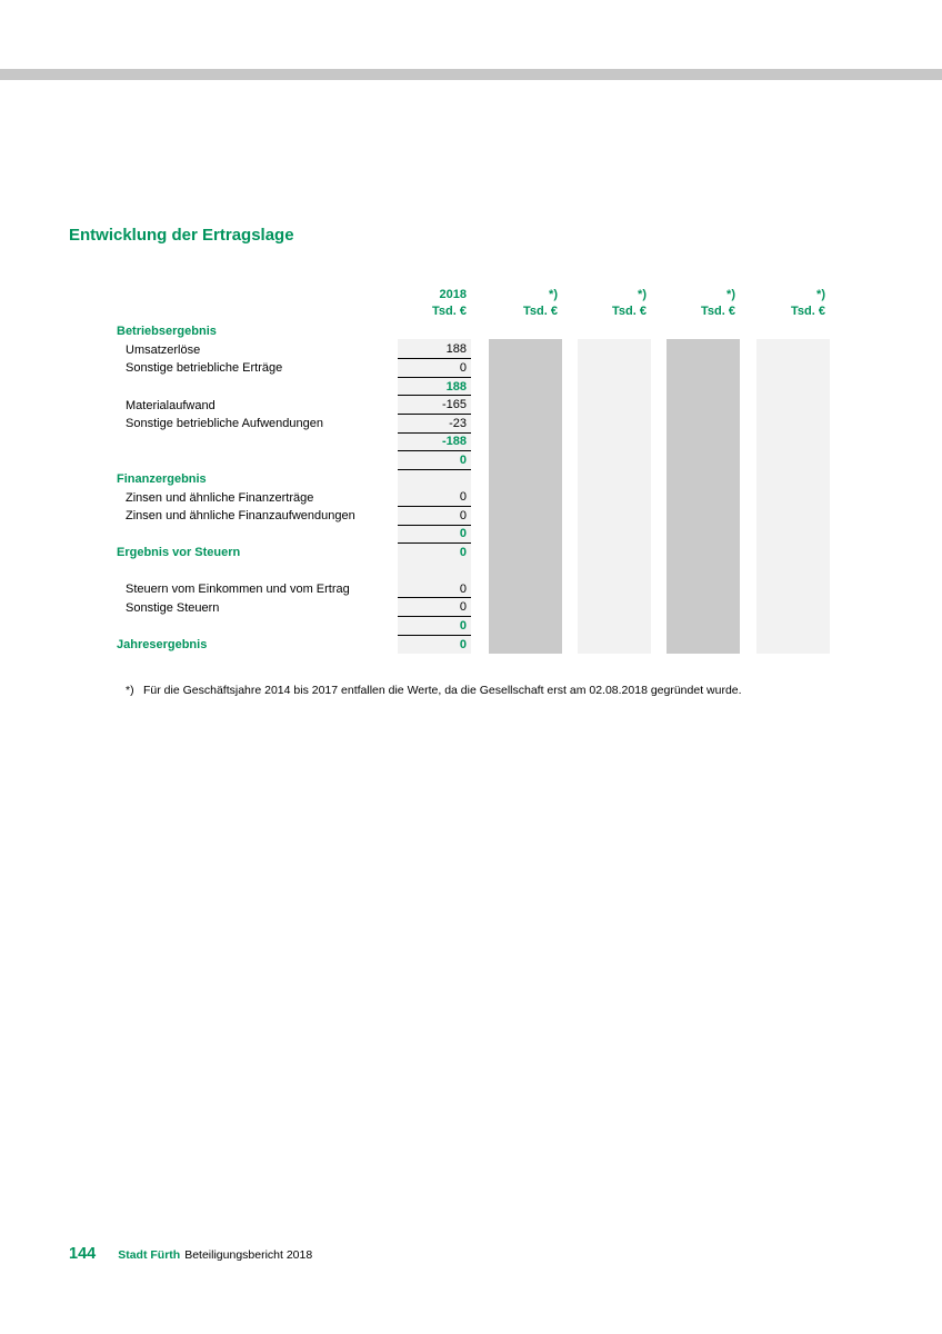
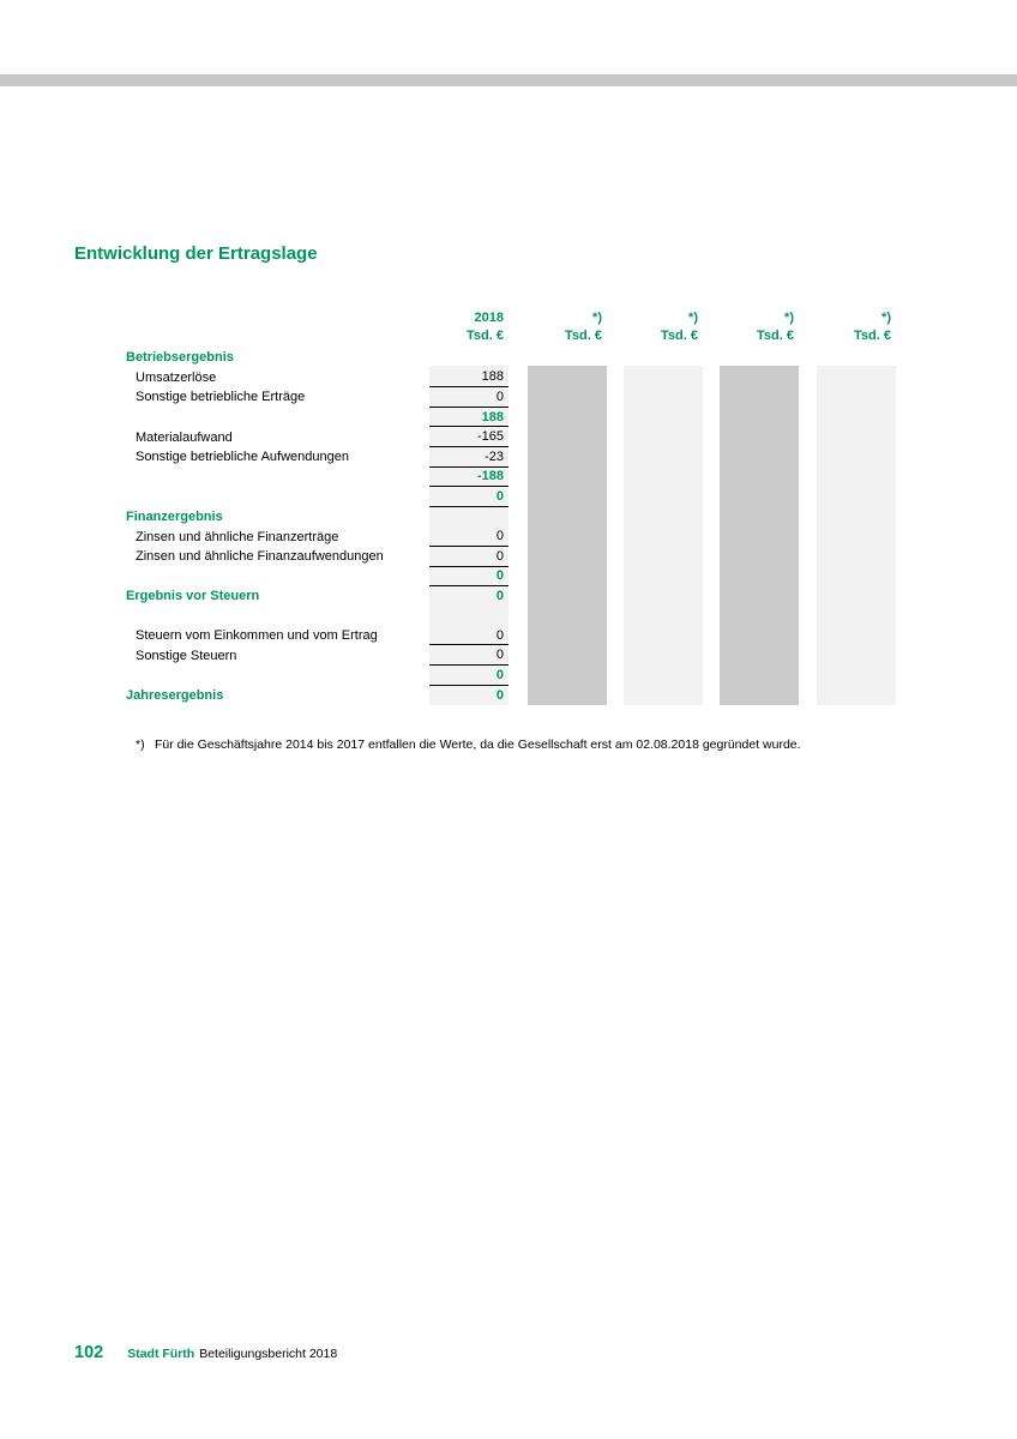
  Entwicklung der Ertragslage
  2018
  Tsd. €
  *)
  Tsd. €
  *)
  Tsd. €
  *)
  Tsd. €
  *)
  Tsd. €
  Betriebsergebnis
  Umsatzerlöse
  188
  Sonstige betriebliche Erträge
  0
  188
  Materialaufwand
  -165
  Sonstige betriebliche Aufwendungen
  -23
  -188
  0
  Finanzergebnis
  Zinsen und ähnliche Finanzerträge
  0
  Zinsen und ähnliche Finanzaufwendungen
  0
  0
  Ergebnis vor Steuern
  0
  Steuern vom Einkommen und vom Ertrag
  0
  Sonstige Steuern
  0
  0
  Jahresergebnis
  0
  *)
  Für die Geschäftsjahre 2014 bis 2017 entfallen die Werte, da die Gesellschaft erst am 02.08.2018 gegründet wurde.
- 144
+ 102
  Stadt Fürth
  Beteiligungsbericht 2018
